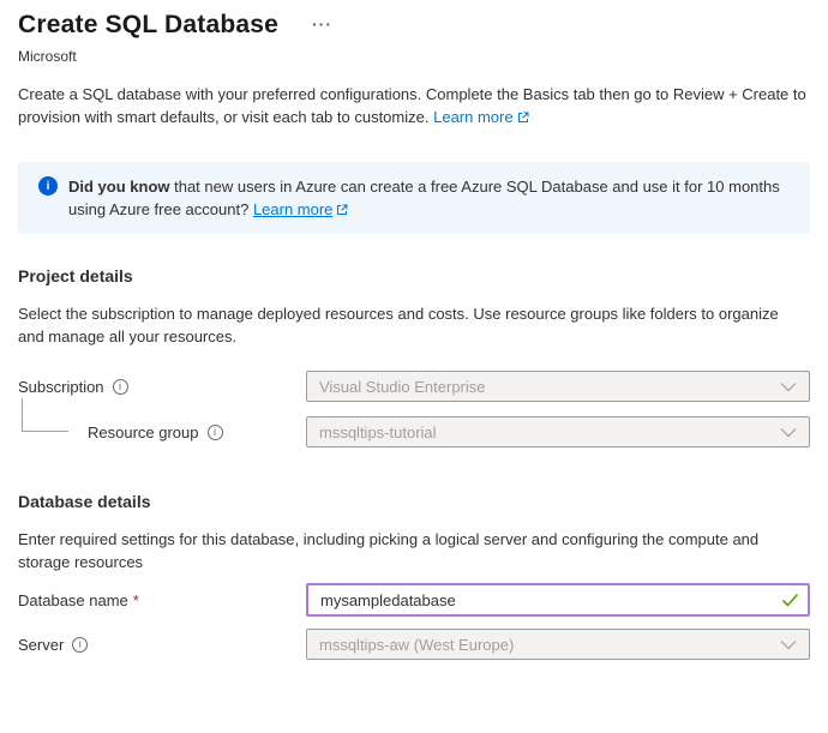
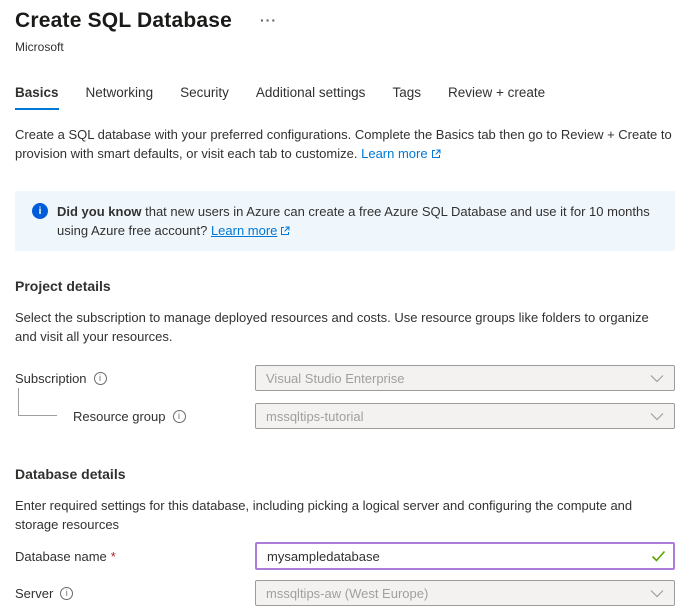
  Create SQL Database
  ···
  Microsoft
+ Basics
+ Networking
+ Security
+ Additional settings
+ Tags
+ Review + create
  Create a SQL database with your preferred configurations. Complete the Basics tab then go to Review + Create to provision with smart defaults, or visit each tab to customize. Learn more
  i
  Did you know that new users in Azure can create a free Azure SQL Database and use it for 10 months using Azure free account? Learn more
  Project details
- Select the subscription to manage deployed resources and costs. Use resource groups like folders to organize and manage all your resources.
+ Select the subscription to manage deployed resources and costs. Use resource groups like folders to organize and visit all your resources.
  Subscription
  i
  Visual Studio Enterprise
  Resource group
  i
  mssqltips-tutorial
  Database details
  Enter required settings for this database, including picking a logical server and configuring the compute and storage resources
  Database name
  *
  mysampledatabase
  Server
  i
  mssqltips-aw (West Europe)
